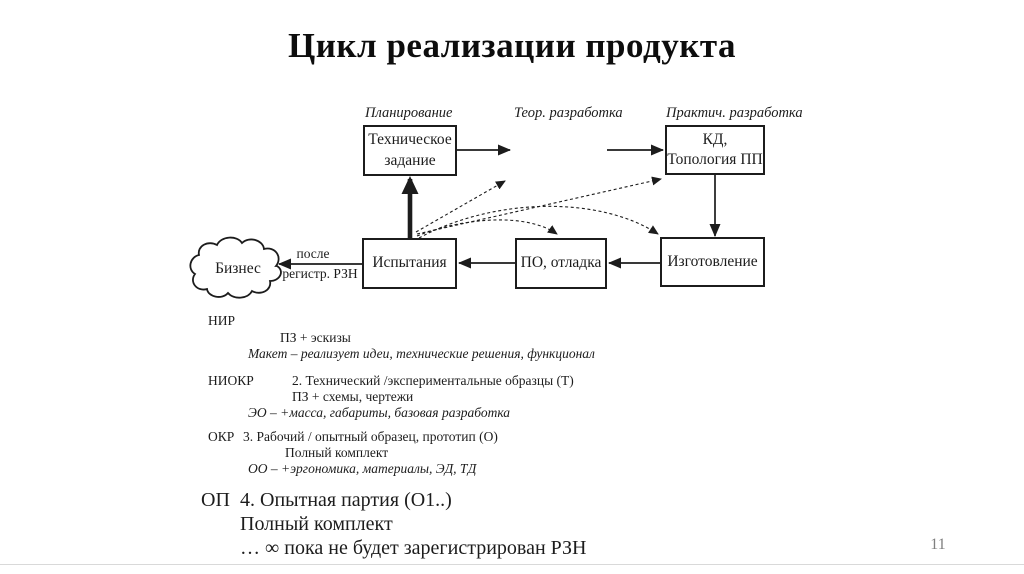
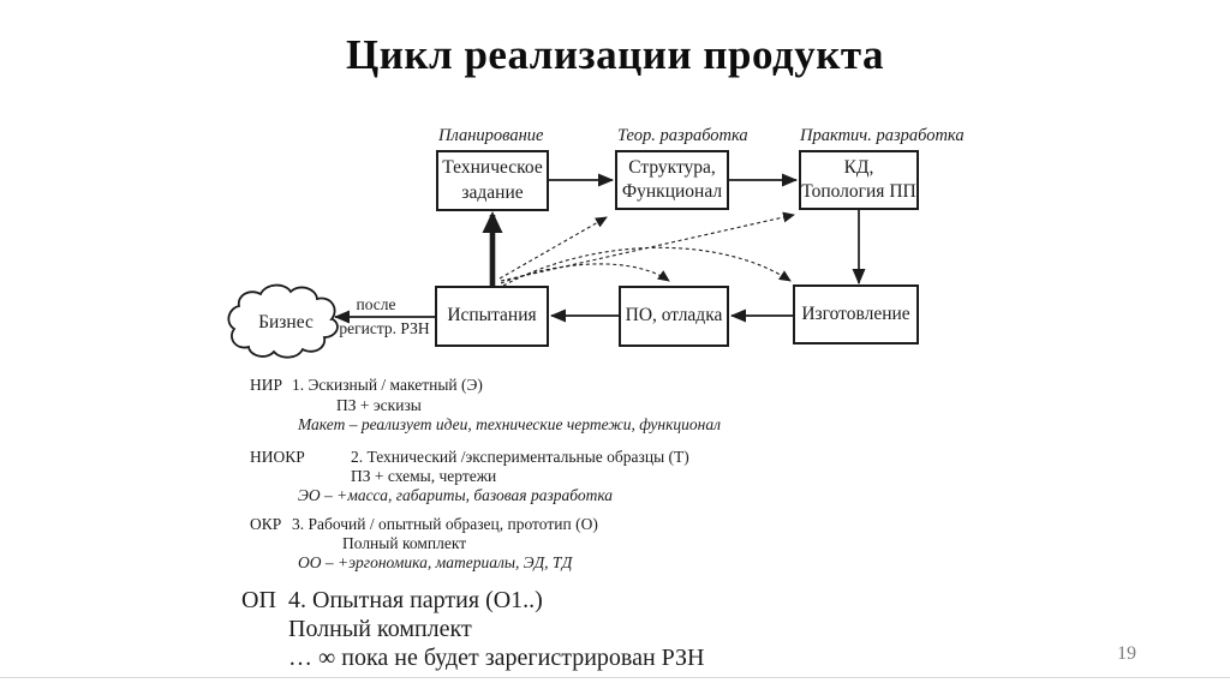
  Цикл реализации продукта
  Планирование
  Теор. разработка
  Практич. разработка
  Техническое
  задание
+ Структура,
+ Функционал
  КД,
  Топология ПП
  Испытания
  ПО, отладка
  Изготовление
  Бизнес
  после
  регистр. РЗН
  НИР
+ 1. Эскизный / макетный (Э)
  ПЗ + эскизы
- Макет – реализует идеи, технические решения, функционал
+ Макет – реализует идеи, технические чертежи, функционал
  НИОКР
  2. Технический /экспериментальные образцы (Т)
  ПЗ + схемы, чертежи
  ЭО – +масса, габариты, базовая разработка
  ОКР
  3. Рабочий / опытный образец, прототип (О)
  Полный комплект
  ОО – +эргономика, материалы, ЭД, ТД
  ОП
  4. Опытная партия (О1..)
  Полный комплект
  … ∞ пока не будет зарегистрирован РЗН
- 11
+ 19
